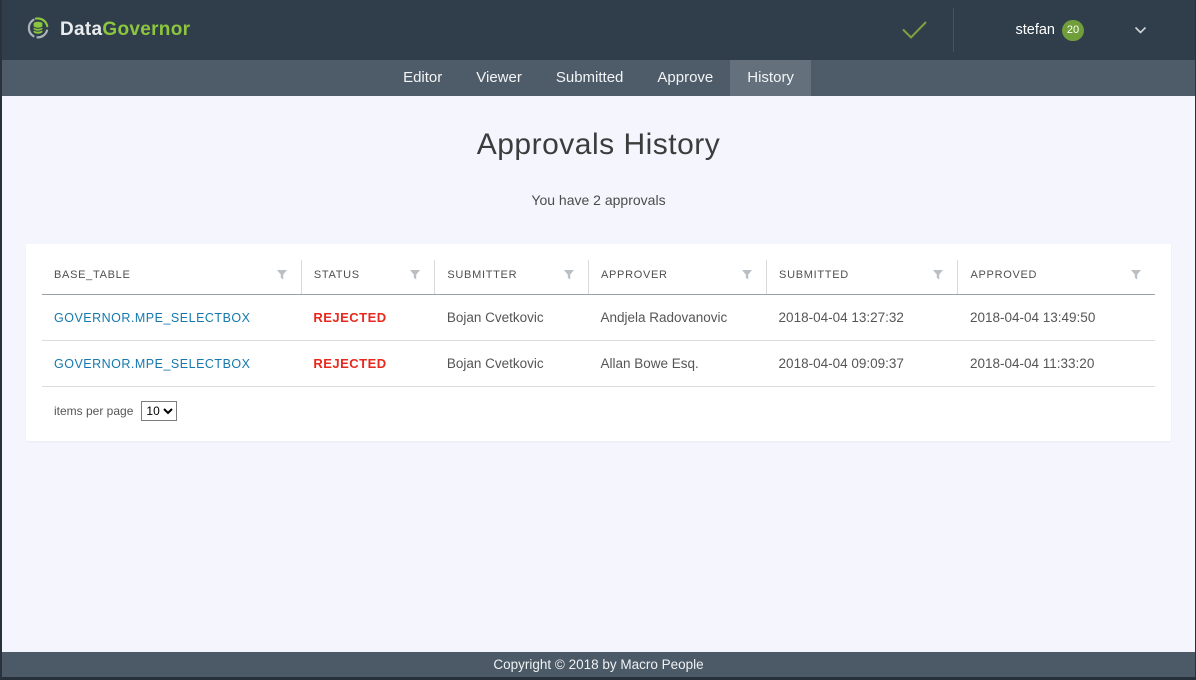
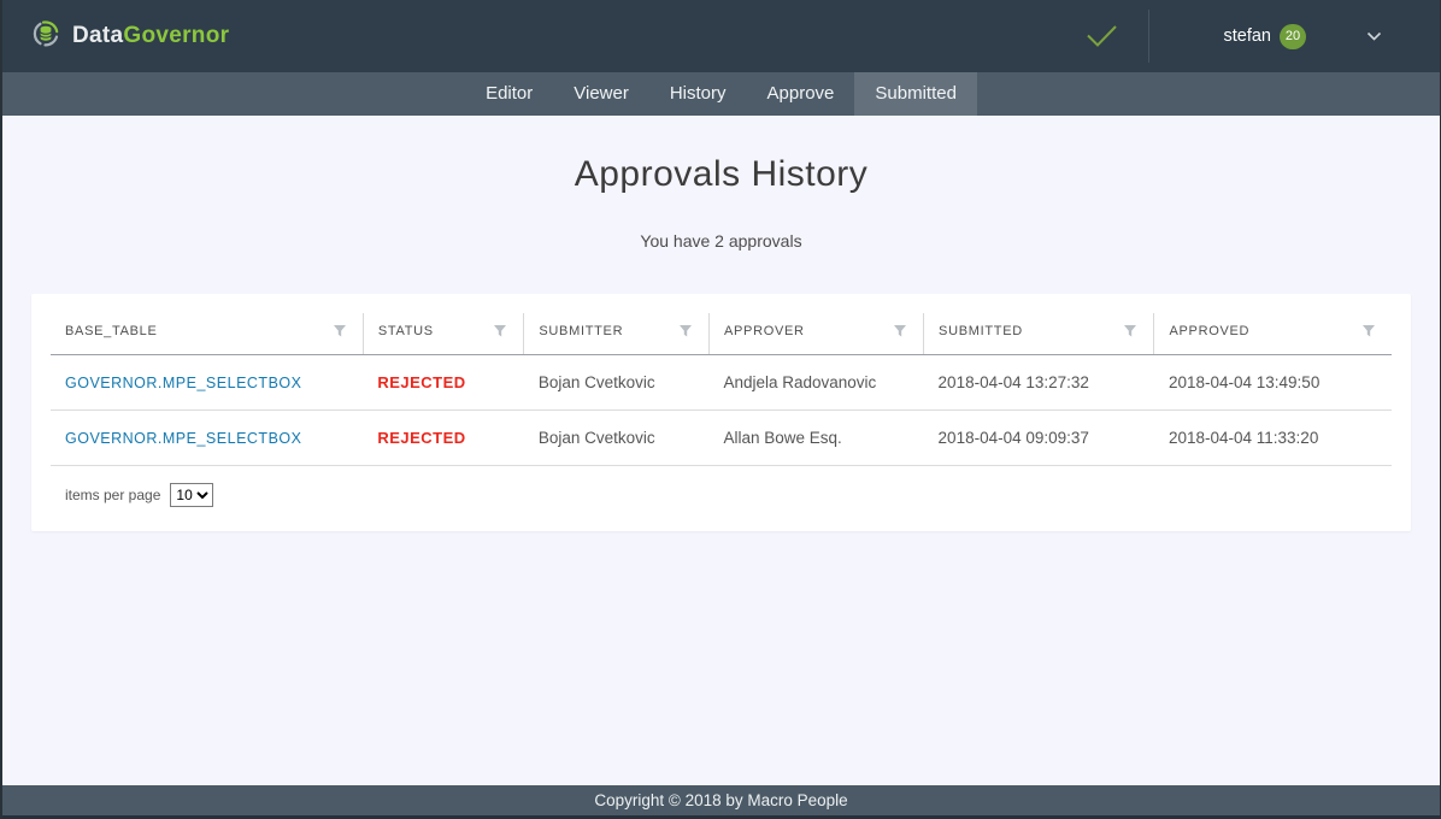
  DataGovernor
  stefan
  20
  Editor
  Viewer
- Submitted
+ History
  Approve
- History
+ Submitted
  Approvals History
  You have 2 approvals
  BASE_TABLE	STATUS	SUBMITTER	APPROVER	SUBMITTED	APPROVED
  GOVERNOR.MPE_SELECTBOX	REJECTED	Bojan Cvetkovic	Andjela Radovanovic	2018-04-04 13:27:32	2018-04-04 13:49:50
  GOVERNOR.MPE_SELECTBOX	REJECTED	Bojan Cvetkovic	Allan Bowe Esq.	2018-04-04 09:09:37	2018-04-04 11:33:20
  items per page
  10
  Copyright © 2018 by Macro People
